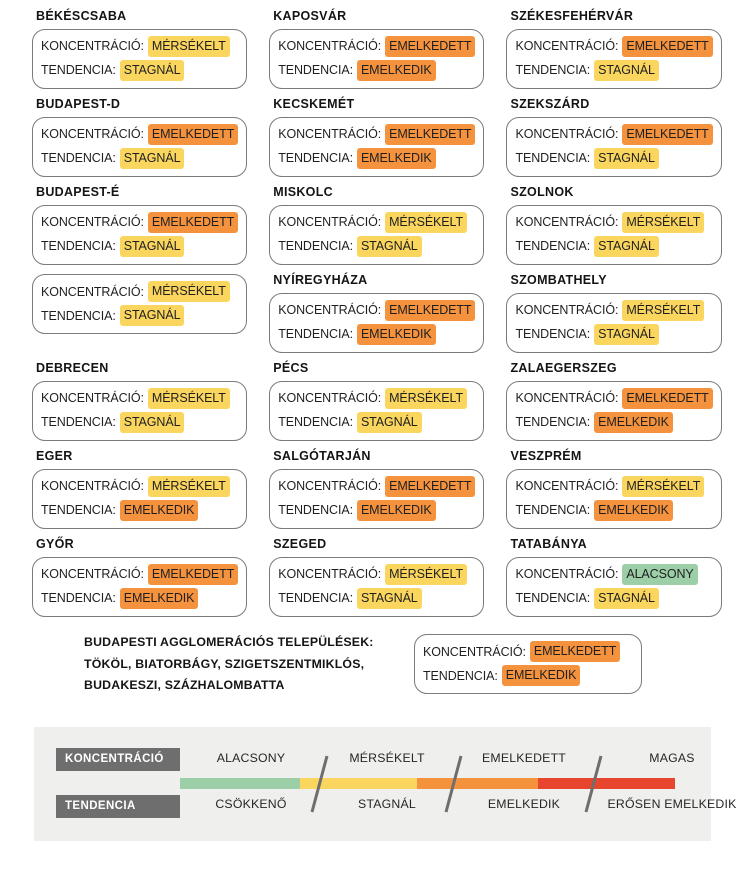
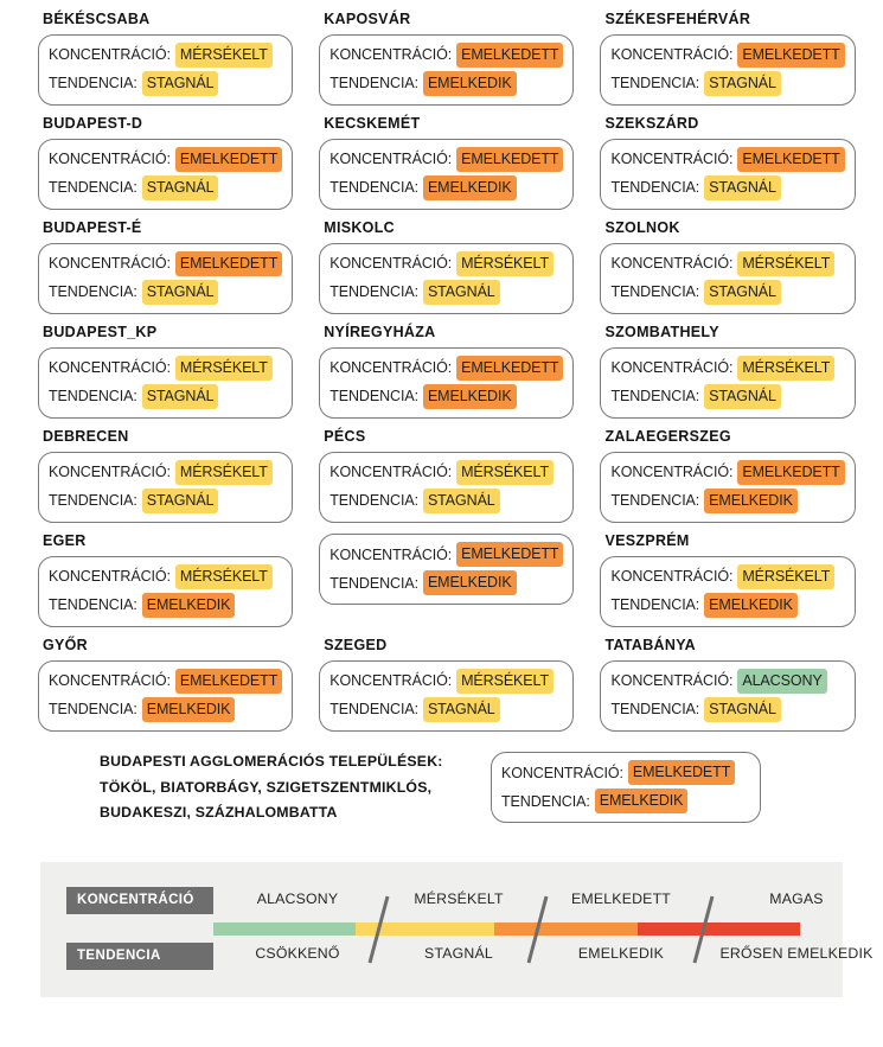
  BÉKÉSCSABA
  KONCENTRÁCIÓ:
  MÉRSÉKELT
  TENDENCIA:
  STAGNÁL
  KAPOSVÁR
  KONCENTRÁCIÓ:
  EMELKEDETT
  TENDENCIA:
  EMELKEDIK
  SZÉKESFEHÉRVÁR
  KONCENTRÁCIÓ:
  EMELKEDETT
  TENDENCIA:
  STAGNÁL
  BUDAPEST-D
  KONCENTRÁCIÓ:
  EMELKEDETT
  TENDENCIA:
  STAGNÁL
  KECSKEMÉT
  KONCENTRÁCIÓ:
  EMELKEDETT
  TENDENCIA:
  EMELKEDIK
  SZEKSZÁRD
  KONCENTRÁCIÓ:
  EMELKEDETT
  TENDENCIA:
  STAGNÁL
  BUDAPEST-É
  KONCENTRÁCIÓ:
  EMELKEDETT
  TENDENCIA:
  STAGNÁL
  MISKOLC
  KONCENTRÁCIÓ:
  MÉRSÉKELT
  TENDENCIA:
  STAGNÁL
  SZOLNOK
  KONCENTRÁCIÓ:
  MÉRSÉKELT
  TENDENCIA:
  STAGNÁL
+ BUDAPEST_KP
  KONCENTRÁCIÓ:
  MÉRSÉKELT
  TENDENCIA:
  STAGNÁL
  NYÍREGYHÁZA
  KONCENTRÁCIÓ:
  EMELKEDETT
  TENDENCIA:
  EMELKEDIK
  SZOMBATHELY
  KONCENTRÁCIÓ:
  MÉRSÉKELT
  TENDENCIA:
  STAGNÁL
  DEBRECEN
  KONCENTRÁCIÓ:
  MÉRSÉKELT
  TENDENCIA:
  STAGNÁL
  PÉCS
  KONCENTRÁCIÓ:
  MÉRSÉKELT
  TENDENCIA:
  STAGNÁL
  ZALAEGERSZEG
  KONCENTRÁCIÓ:
  EMELKEDETT
  TENDENCIA:
  EMELKEDIK
  EGER
  KONCENTRÁCIÓ:
  MÉRSÉKELT
  TENDENCIA:
  EMELKEDIK
- SALGÓTARJÁN
  KONCENTRÁCIÓ:
  EMELKEDETT
  TENDENCIA:
  EMELKEDIK
  VESZPRÉM
  KONCENTRÁCIÓ:
  MÉRSÉKELT
  TENDENCIA:
  EMELKEDIK
  GYŐR
  KONCENTRÁCIÓ:
  EMELKEDETT
  TENDENCIA:
  EMELKEDIK
  SZEGED
  KONCENTRÁCIÓ:
  MÉRSÉKELT
  TENDENCIA:
  STAGNÁL
  TATABÁNYA
  KONCENTRÁCIÓ:
  ALACSONY
  TENDENCIA:
  STAGNÁL
  BUDAPESTI AGGLOMERÁCIÓS TELEPÜLÉSEK:
  TÖKÖL, BIATORBÁGY, SZIGETSZENTMIKLÓS,
  BUDAKESZI, SZÁZHALOMBATTA
  KONCENTRÁCIÓ:
  EMELKEDETT
  TENDENCIA:
  EMELKEDIK
  KONCENTRÁCIÓ
  TENDENCIA
  ALACSONY
  MÉRSÉKELT
  EMELKEDETT
  MAGAS
  CSÖKKENŐ
  STAGNÁL
  EMELKEDIK
  ERŐSEN EMELKEDIK
